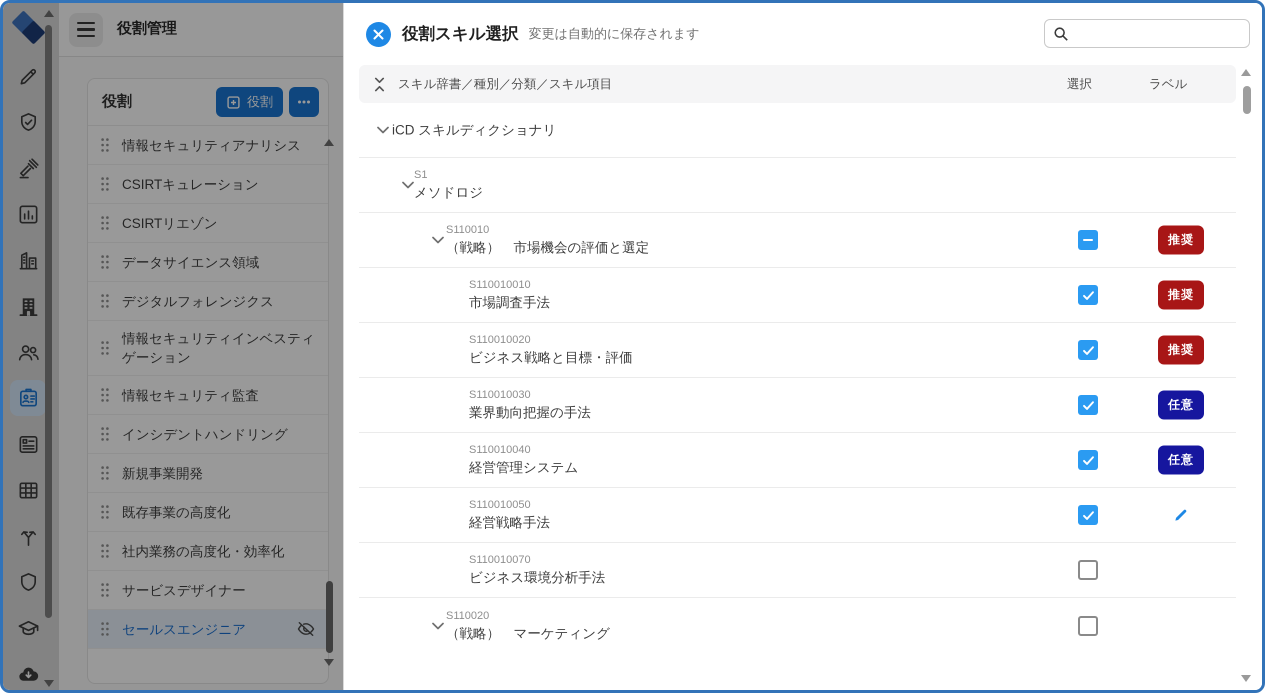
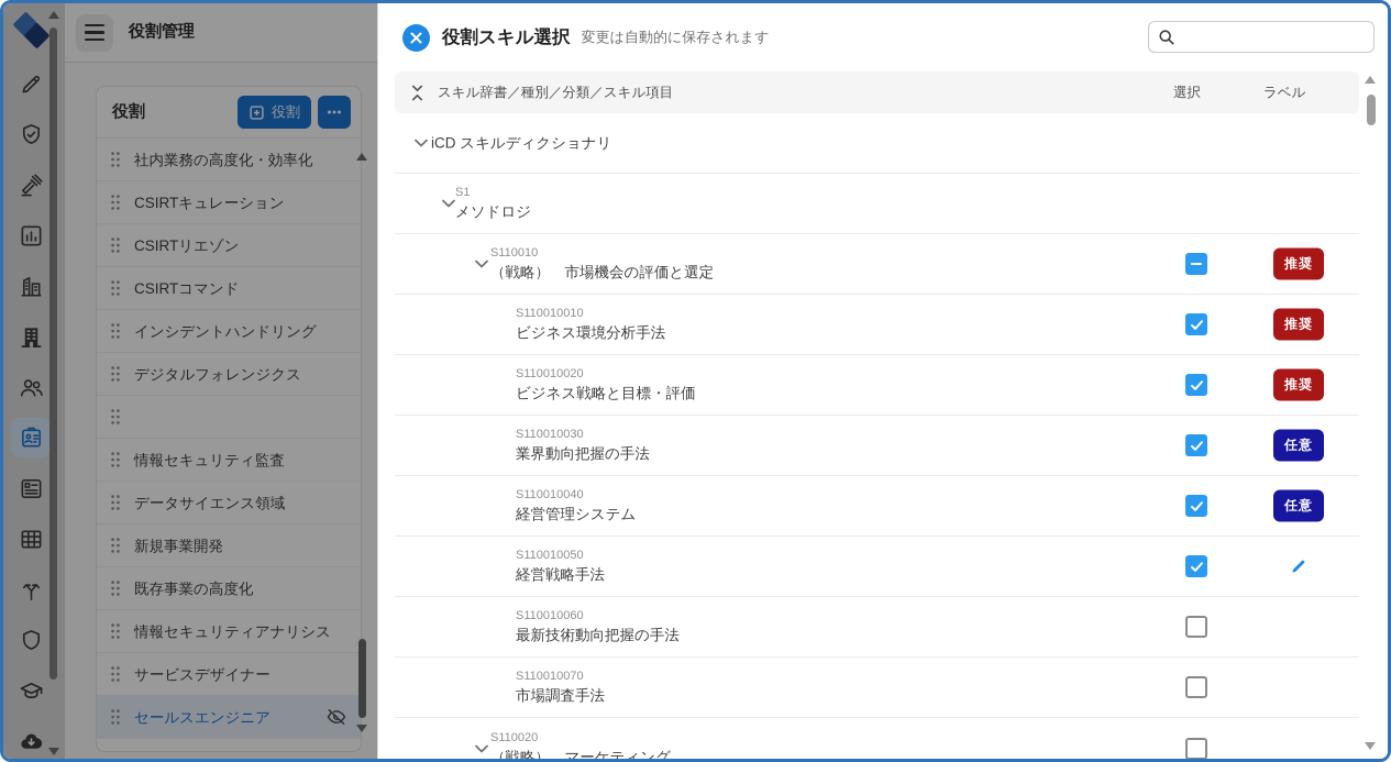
  役割管理
  役割
  役割
- 情報セキュリティアナリシス
+ 社内業務の高度化・効率化
  CSIRTキュレーション
  CSIRTリエゾン
+ CSIRTコマンド
- データサイエンス領域
+ インシデントハンドリング
  デジタルフォレンジクス
- 情報セキュリティインベスティゲーション
  情報セキュリティ監査
- インシデントハンドリング
+ データサイエンス領域
  新規事業開発
  既存事業の高度化
- 社内業務の高度化・効率化
+ 情報セキュリティアナリシス
  サービスデザイナー
  セールスエンジニア
  役割スキル選択
  変更は自動的に保存されます
  スキル辞書／種別／分類／スキル項目
  選択
  ラベル
  iCD スキルディクショナリ
  S1
  メソドロジ
  S110010
  （戦略） 市場機会の評価と選定
  推奨
  S110010010
- 市場調査手法
+ ビジネス環境分析手法
  推奨
  S110010020
  ビジネス戦略と目標・評価
  推奨
  S110010030
  業界動向把握の手法
  任意
  S110010040
  経営管理システム
  任意
  S110010050
  経営戦略手法
+ S110010060
+ 最新技術動向把握の手法
  S110010070
- ビジネス環境分析手法
+ 市場調査手法
  S110020
  （戦略） マーケティング
